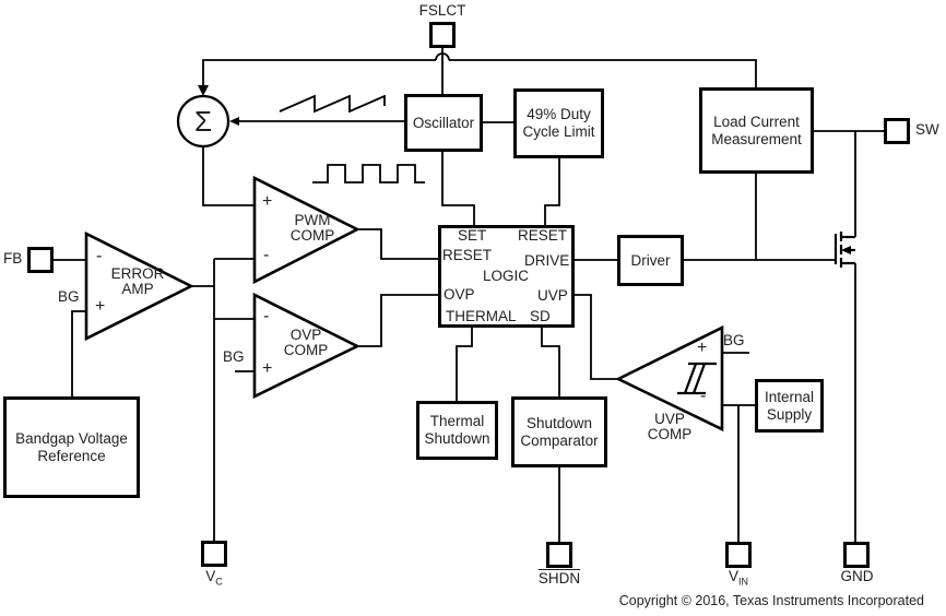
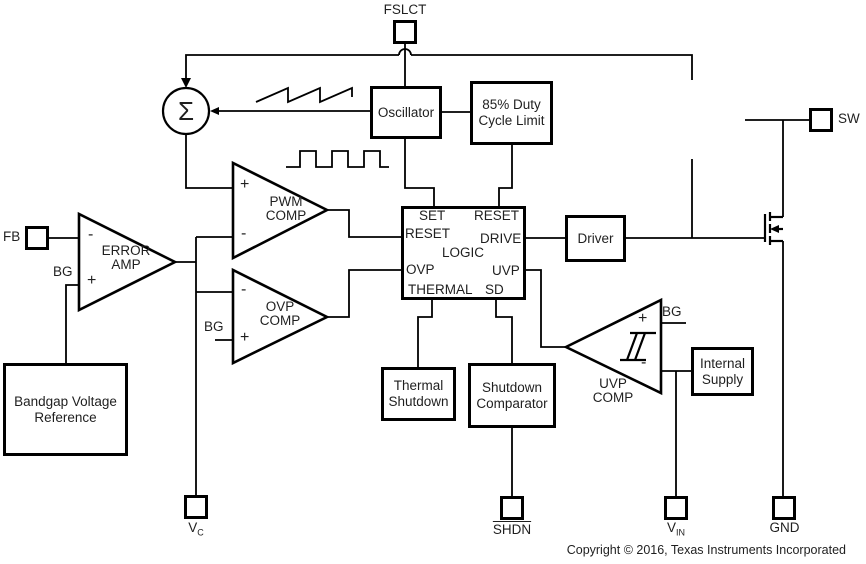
  Oscillator
- 49% Duty
+ 85% Duty
  Cycle Limit
- Load Current
- Measurement
  Driver
  Thermal
  Shutdown
  Shutdown
  Comparator
  Internal
  Supply
  Bandgap Voltage
  Reference
  SET
  RESET
  RESET
  DRIVE
  LOGIC
  OVP
  UVP
  THERMAL
  SD
  FSLCT
  FB
  SW
  VC
  SHDN
  VIN
  GND
  Σ
  ERROR
  AMP
  PWM
  COMP
  OVP
  COMP
  UVP
  COMP
  -
  +
  +
  -
  -
  +
  +
  -
  BG
  BG
  BG
  Copyright © 2016, Texas Instruments Incorporated
